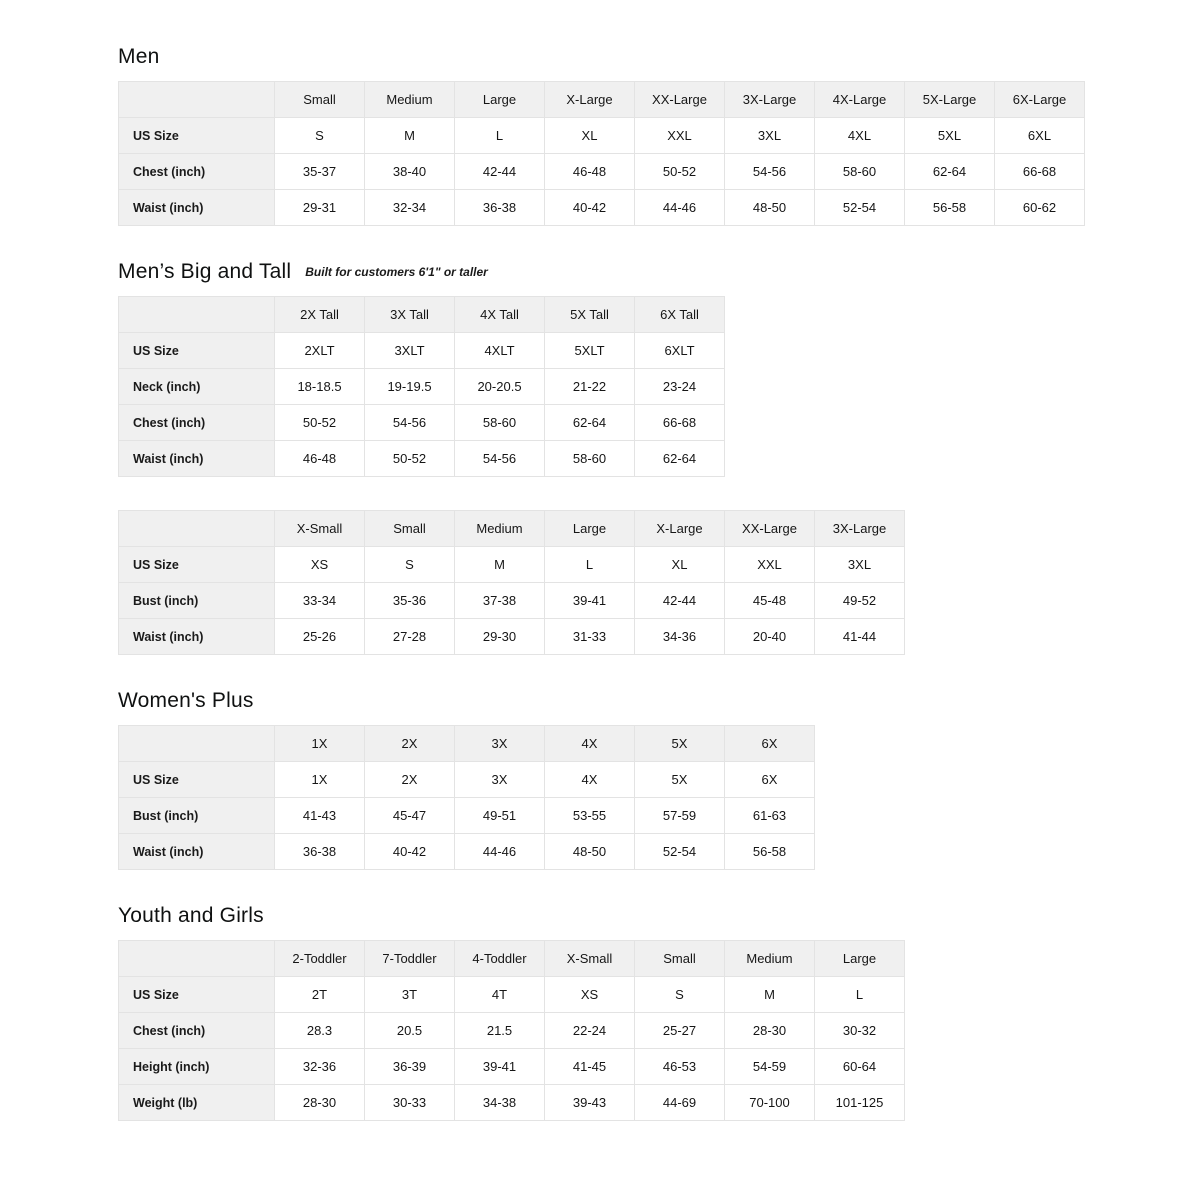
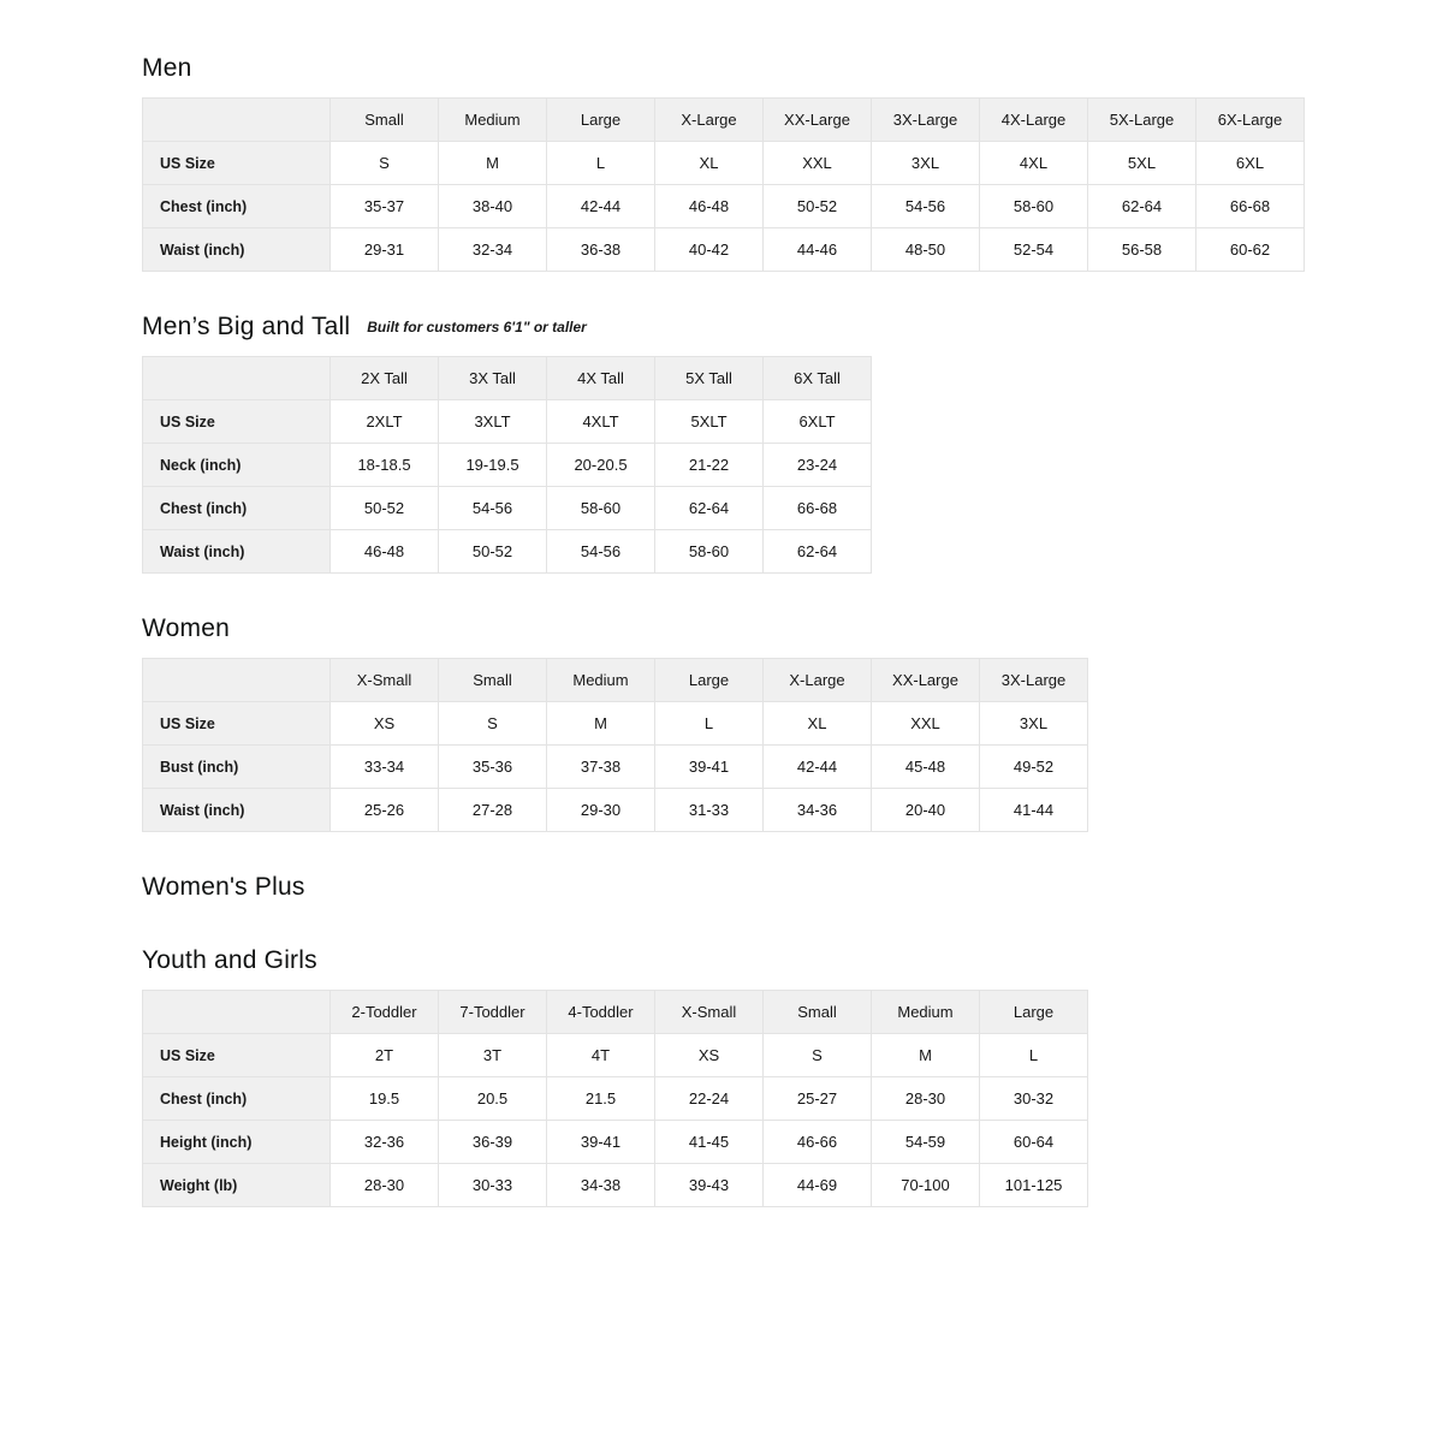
  Men
  	Small	Medium	Large	X-Large	XX-Large	3X-Large	4X-Large	5X-Large	6X-Large
  US Size	S	M	L	XL	XXL	3XL	4XL	5XL	6XL
  Chest (inch)	35-37	38-40	42-44	46-48	50-52	54-56	58-60	62-64	66-68
  Waist (inch)	29-31	32-34	36-38	40-42	44-46	48-50	52-54	56-58	60-62
  Men’s Big and Tall Built for customers 6'1" or taller
  	2X Tall	3X Tall	4X Tall	5X Tall	6X Tall
  US Size	2XLT	3XLT	4XLT	5XLT	6XLT
  Neck (inch)	18-18.5	19-19.5	20-20.5	21-22	23-24
  Chest (inch)	50-52	54-56	58-60	62-64	66-68
  Waist (inch)	46-48	50-52	54-56	58-60	62-64
+ Women
  	X-Small	Small	Medium	Large	X-Large	XX-Large	3X-Large
  US Size	XS	S	M	L	XL	XXL	3XL
  Bust (inch)	33-34	35-36	37-38	39-41	42-44	45-48	49-52
  Waist (inch)	25-26	27-28	29-30	31-33	34-36	20-40	41-44
  Women's Plus
- 	1X	2X	3X	4X	5X	6X
- US Size	1X	2X	3X	4X	5X	6X
- Bust (inch)	41-43	45-47	49-51	53-55	57-59	61-63
- Waist (inch)	36-38	40-42	44-46	48-50	52-54	56-58
  Youth and Girls
  	2-Toddler	7-Toddler	4-Toddler	X-Small	Small	Medium	Large
  US Size	2T	3T	4T	XS	S	M	L
- Chest (inch)	28.3	20.5	21.5	22-24	25-27	28-30	30-32
+ Chest (inch)	19.5	20.5	21.5	22-24	25-27	28-30	30-32
- Height (inch)	32-36	36-39	39-41	41-45	46-53	54-59	60-64
+ Height (inch)	32-36	36-39	39-41	41-45	46-66	54-59	60-64
  Weight (lb)	28-30	30-33	34-38	39-43	44-69	70-100	101-125
